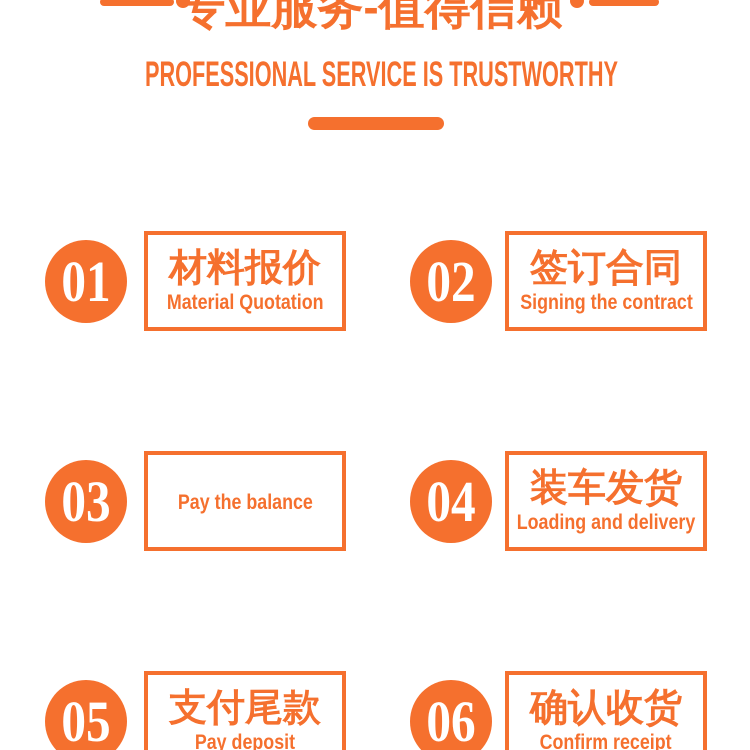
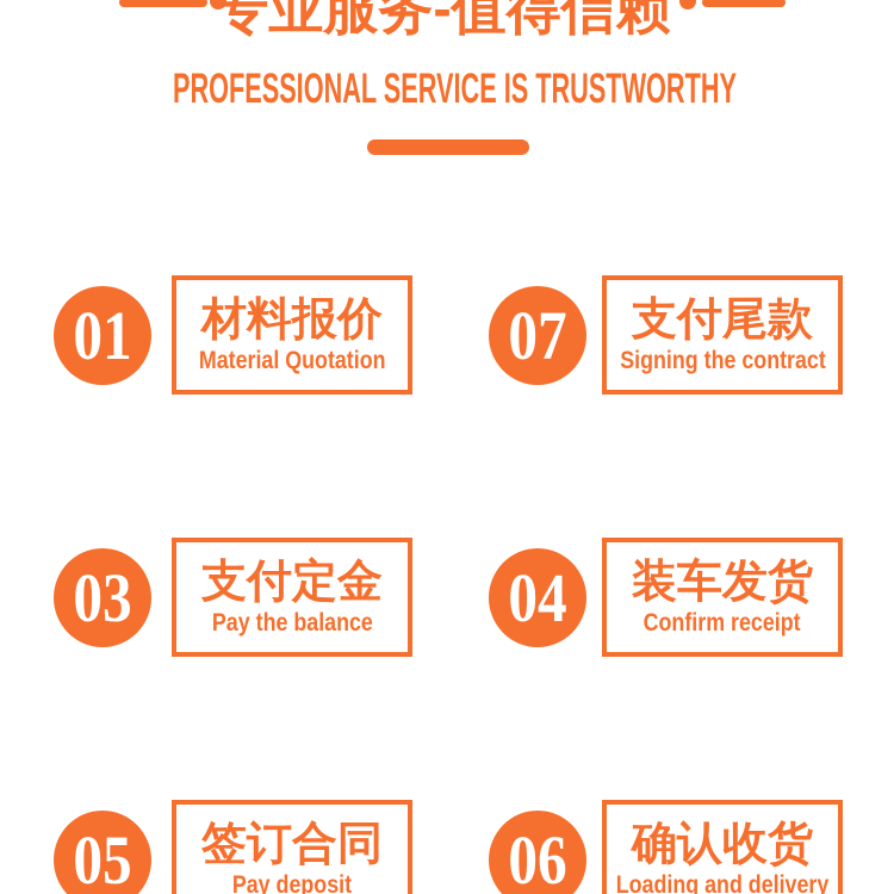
  专业服务-值得信赖
  PROFESSIONAL SERVICE IS TRUSTWORTHY
  01
  材料报价
  Material Quotation
- 02
+ 07
- 签订合同
+ 支付尾款
  Signing the contract
  03
+ 支付定金
  Pay the balance
  04
  装车发货
- Loading and delivery
+ Confirm receipt
  05
- 支付尾款
+ 签订合同
  Pay deposit
  06
  确认收货
- Confirm receipt
+ Loading and delivery
